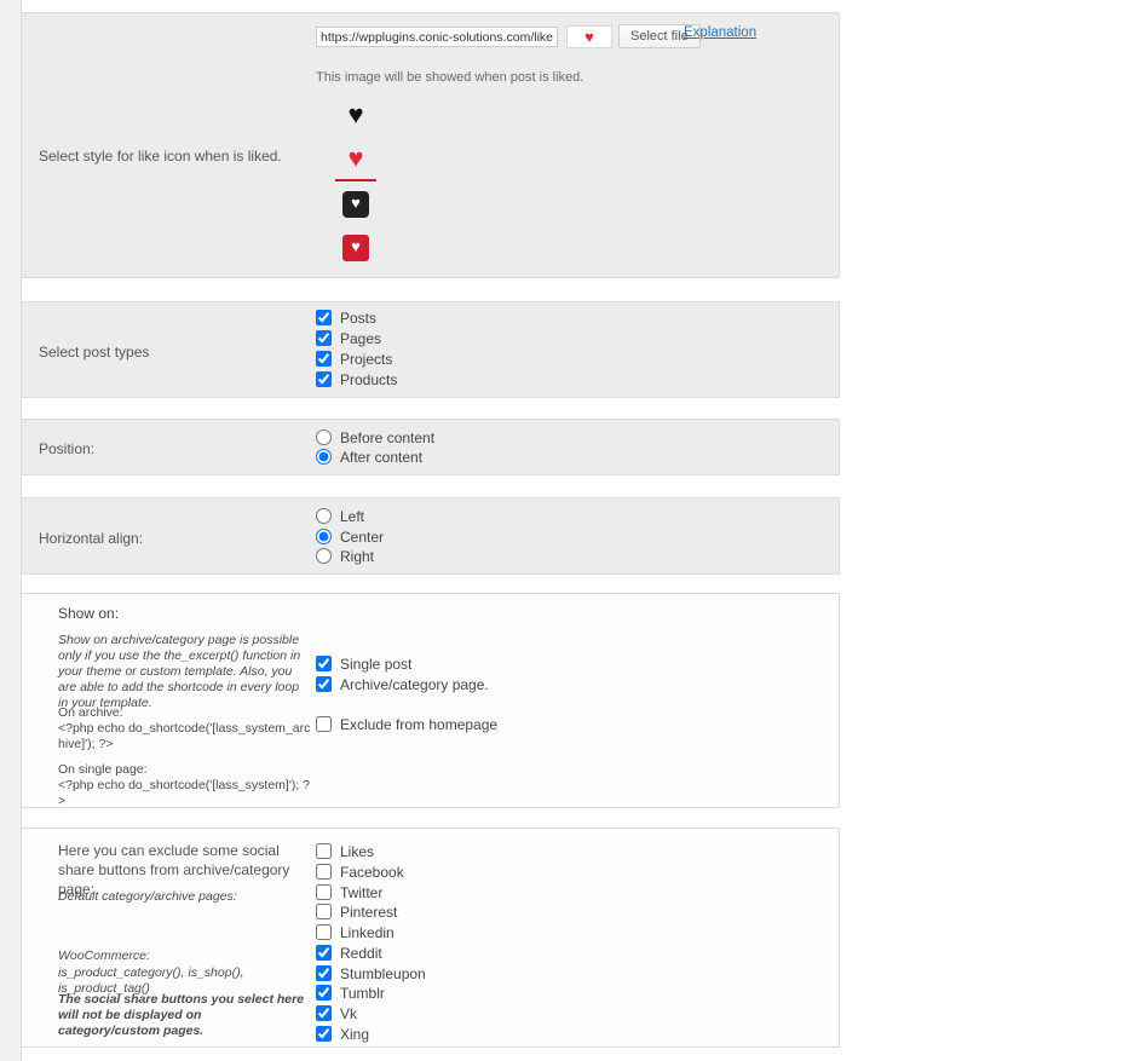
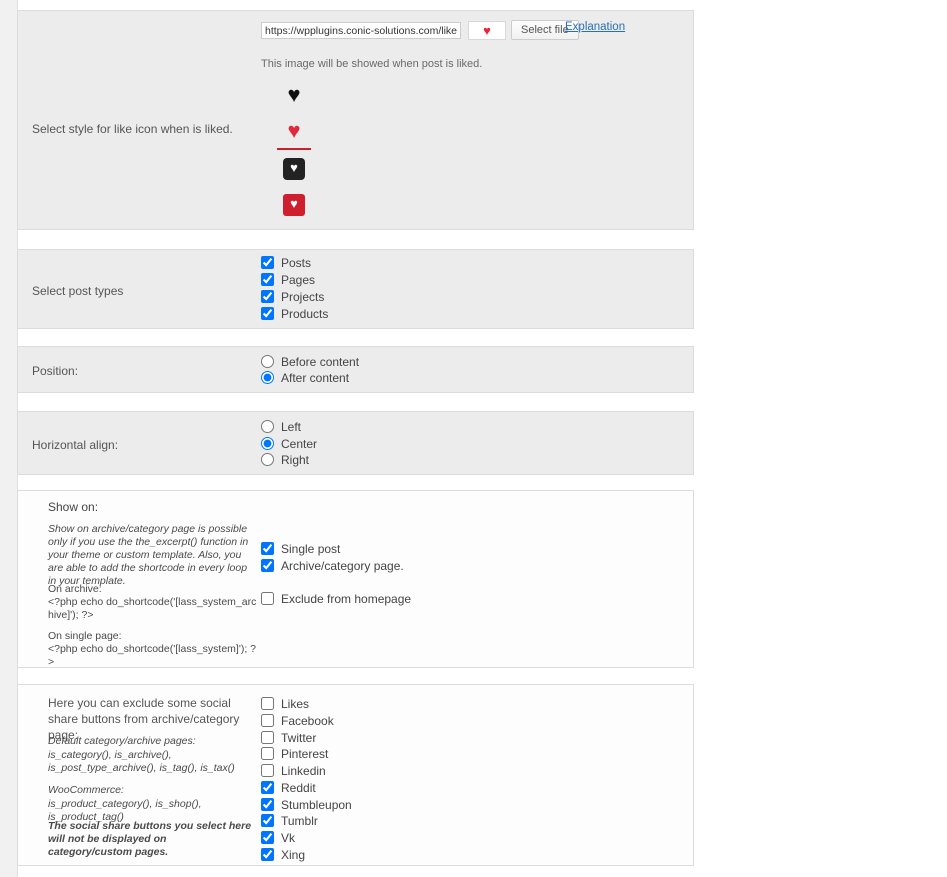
  Select style for like icon when is liked.
  https://wpplugins.conic-solutions.com/like
  ♥
  Select file
  Explanation
  This image will be showed when post is liked.
  ♥
  ♥
  Select post types
  Posts
  Pages
  Projects
  Products
  Position:
  Before content
  After content
  Horizontal align:
  Left
  Center
  Right
  Show on:
  Show on archive/category page is possible only if you use the the_excerpt() function in your theme or custom template. Also, you are able to add the shortcode in every loop in your template.
  On archive:
  <?php echo do_shortcode('[lass_system_archive]'); ?>
  On single page:
  <?php echo do_shortcode('[lass_system]'); ?>
  Single post
  Archive/category page.
  Exclude from homepage
  Here you can exclude some social share buttons from archive/category page:
  Default category/archive pages:
+ is_category(), is_archive(), is_post_type_archive(), is_tag(), is_tax()
  WooCommerce:
  is_product_category(), is_shop(), is_product_tag()
  The social share buttons you select here will not be displayed on category/custom pages.
  Likes
  Facebook
  Twitter
  Pinterest
  Linkedin
  Reddit
  Stumbleupon
  Tumblr
  Vk
  Xing
